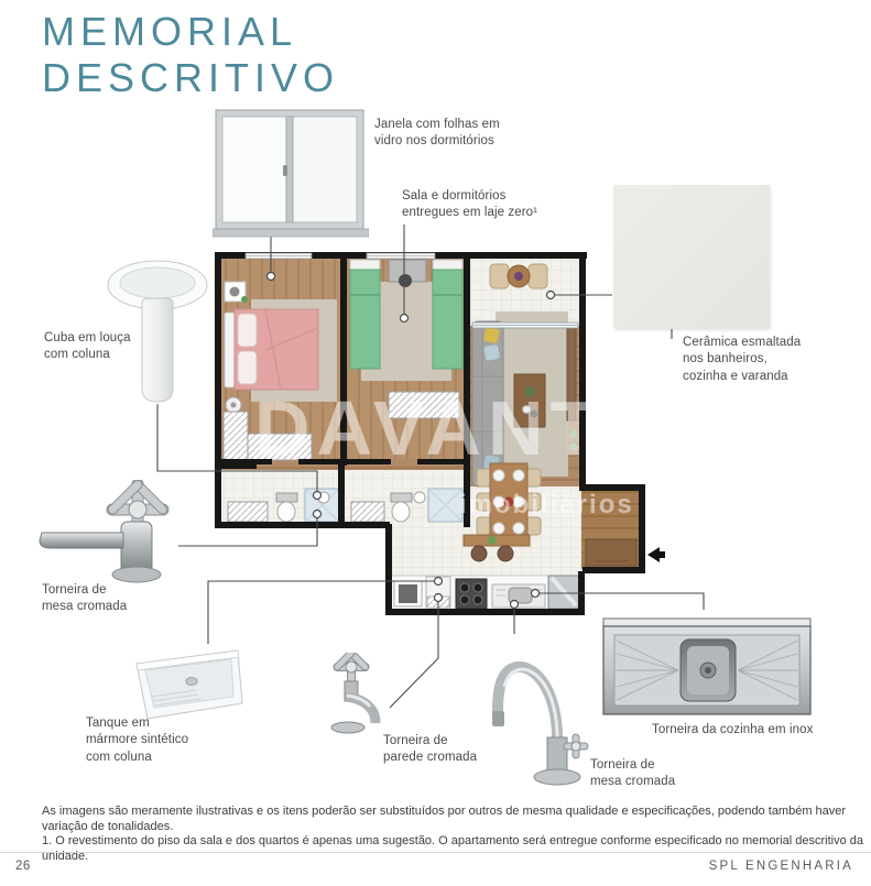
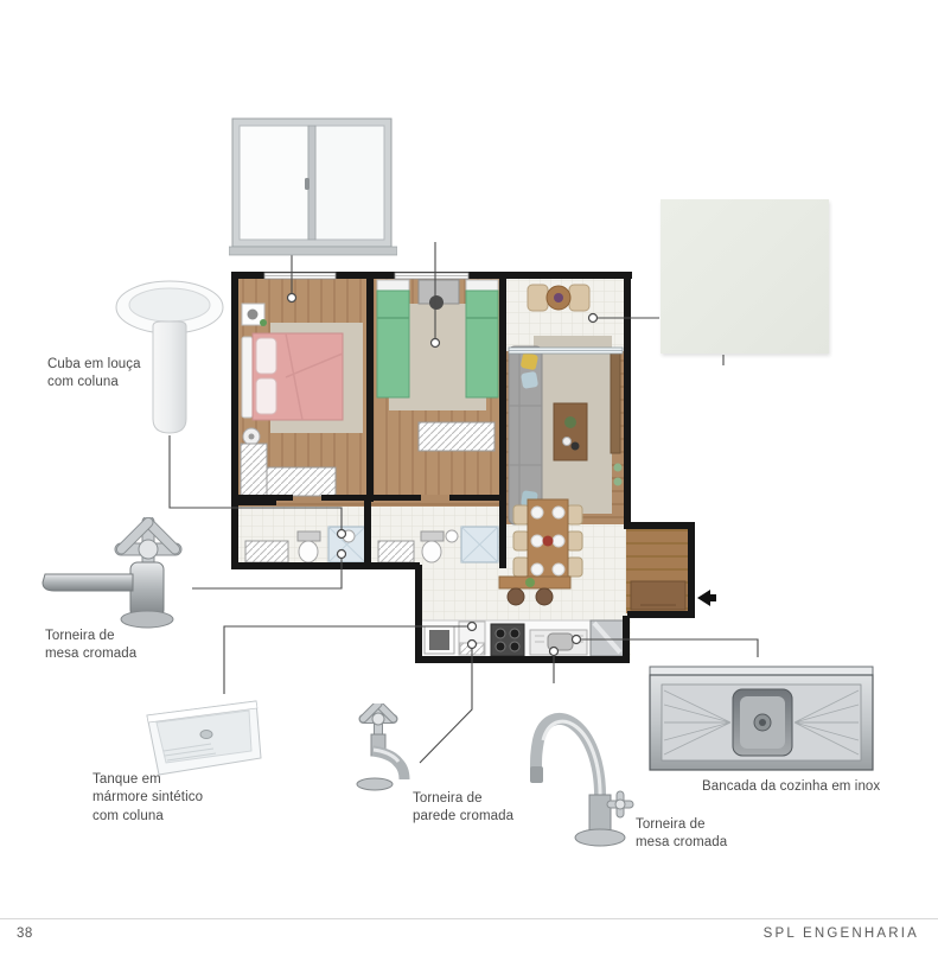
- MEMORIAL
- DESCRITIVO
- DAVANTI
- imobiliários
- Janela com folhas em
- vidro nos dormitórios
- Sala e dormitórios
- entregues em laje zero¹
- Cerâmica esmaltada
- nos banheiros,
- cozinha e varanda
  Cuba em louça
  com coluna
  Torneira de
  mesa cromada
  Tanque em
  mármore sintético
  com coluna
  Torneira de
  parede cromada
  Torneira de
  mesa cromada
- Torneira da cozinha em inox
+ Bancada da cozinha em inox
- As imagens são meramente ilustrativas e os itens poderão ser substituídos por outros de mesma qualidade e especificações, podendo também haver variação de tonalidades.
- 1. O revestimento do piso da sala e dos quartos é apenas uma sugestão. O apartamento será entregue conforme especificado no memorial descritivo da unidade.
- 26
+ 38
  SPL ENGENHARIA
